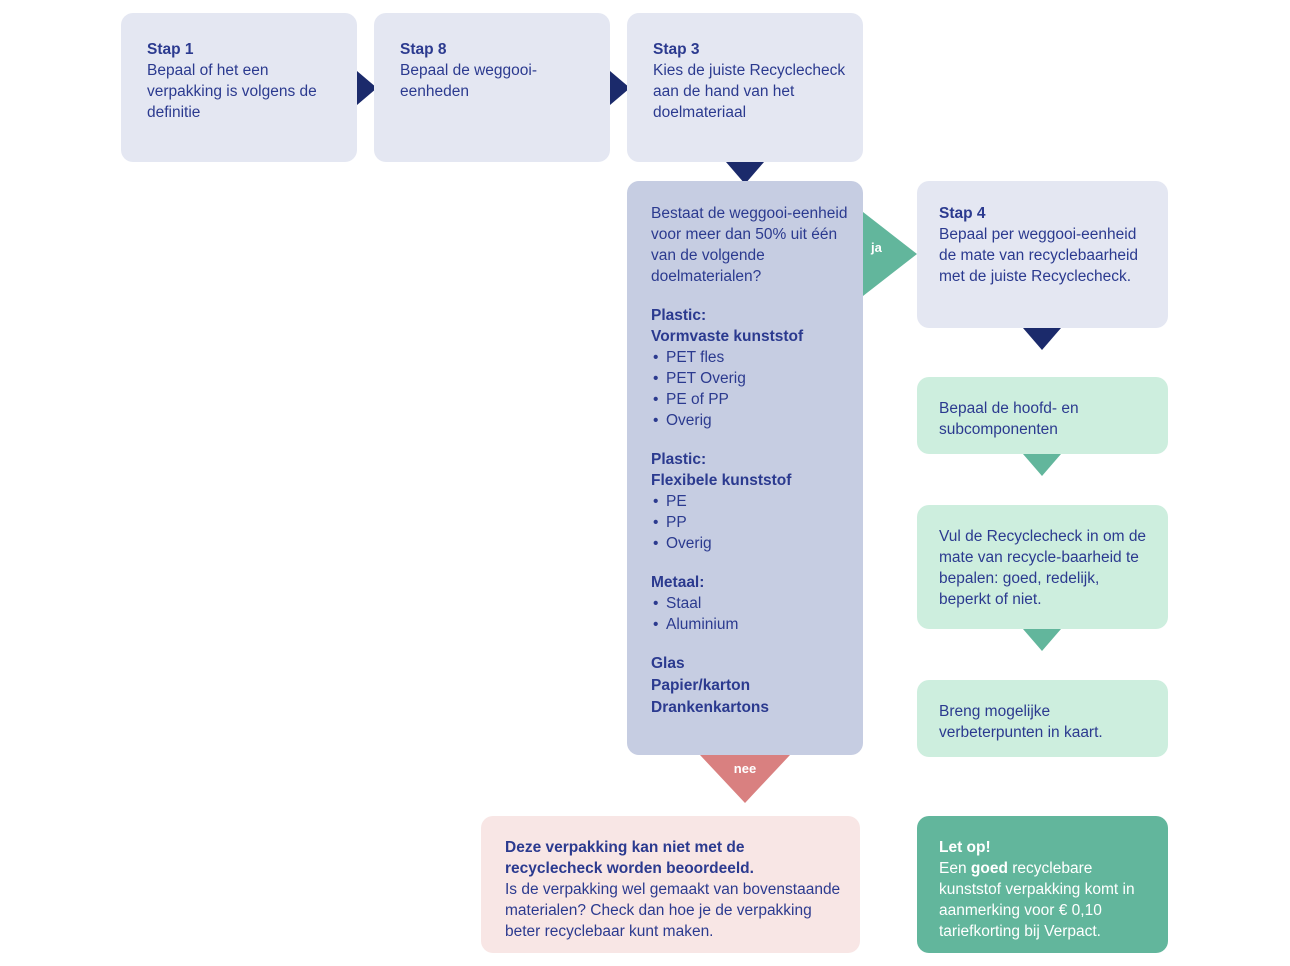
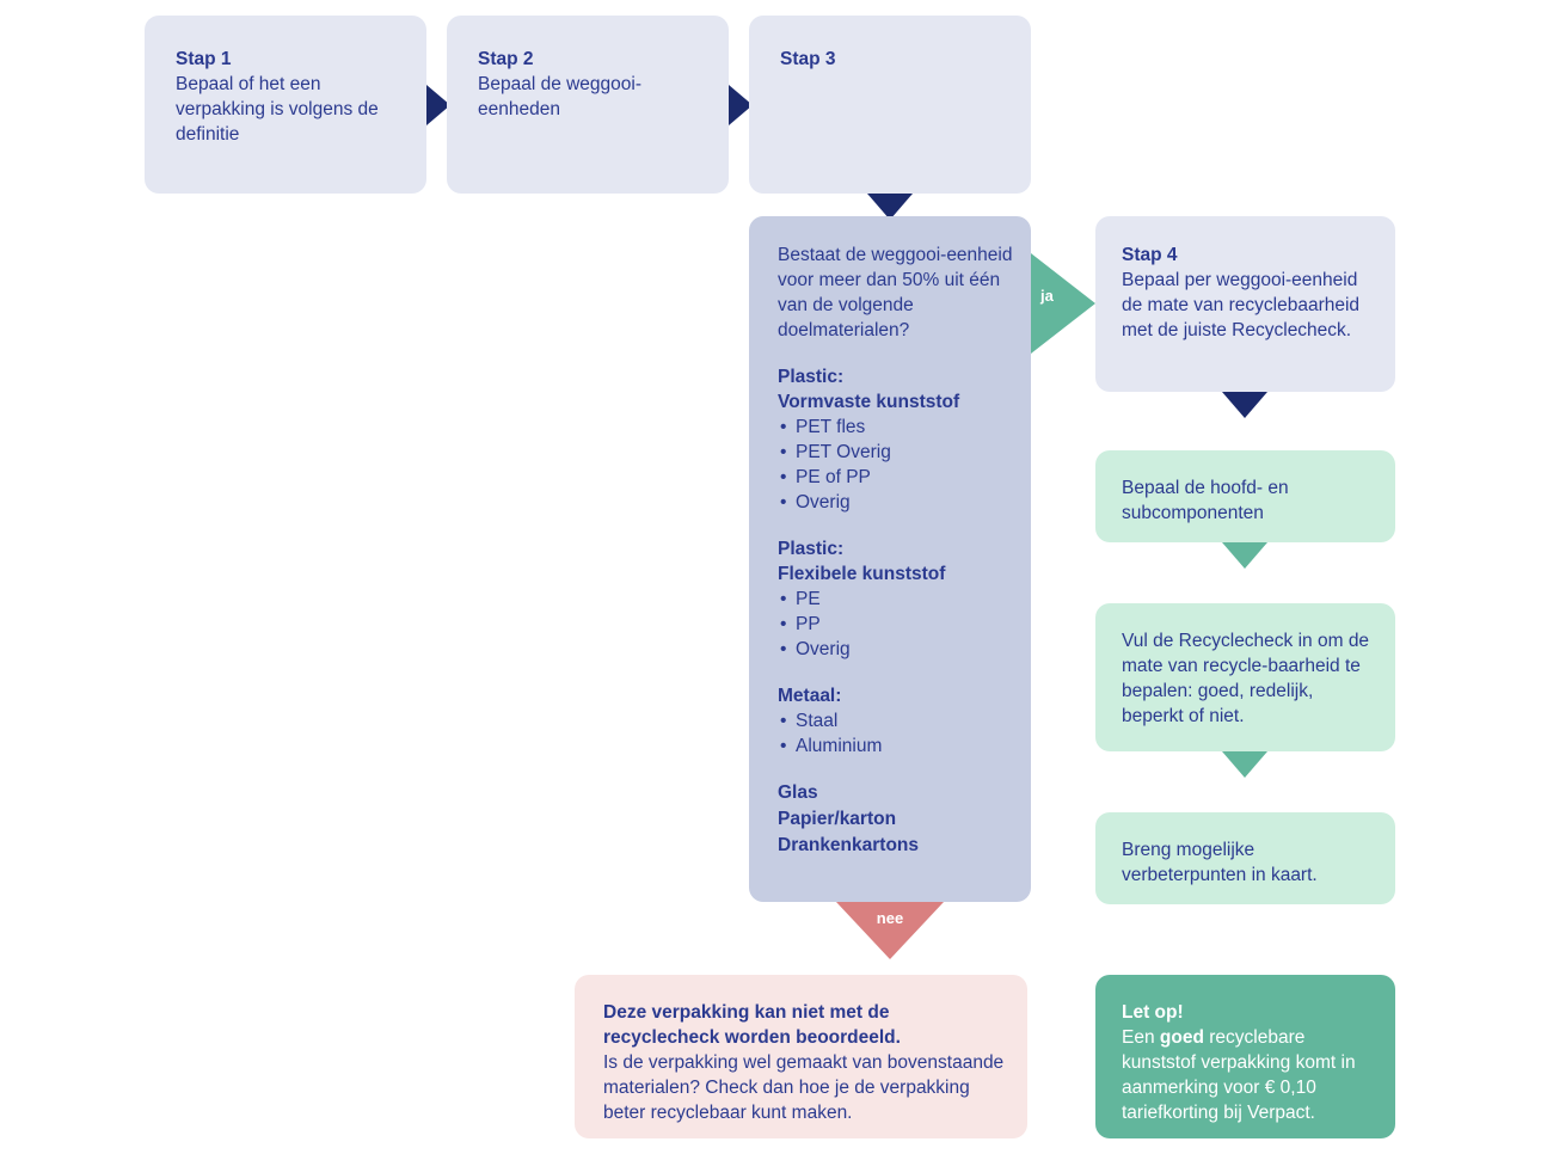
  Stap 1
  Bepaal of het een verpakking is volgens de definitie
- Stap 8
+ Stap 2
  Bepaal de weggooi-eenheden
  Stap 3
- Kies de juiste Recyclecheck aan de hand van het doelmateriaal
  Bestaat de weggooi-eenheid voor meer dan 50% uit één van de volgende doelmaterialen?
  Plastic:
  Vormvaste kunststof
  PET fles
  PET Overig
  PE of PP
  Overig
  Plastic:
  Flexibele kunststof
  PE
  PP
  Overig
  Metaal:
  Staal
  Aluminium
  Glas
  Papier/karton
  Drankenkartons
  ja
  Stap 4
  Bepaal per weggooi-eenheid de mate van recyclebaarheid met de juiste Recyclecheck.
  Bepaal de hoofd- en subcomponenten
  Vul de Recyclecheck in om de mate van recycle-baarheid te bepalen: goed, redelijk, beperkt of niet.
  Breng mogelijke verbeterpunten in kaart.
  nee
  Deze verpakking kan niet met de recyclecheck worden beoordeeld.
  Is de verpakking wel gemaakt van bovenstaande materialen? Check dan hoe je de verpakking beter recyclebaar kunt maken.
  Let op!
  Een goed recyclebare kunststof verpakking komt in aanmerking voor € 0,10 tariefkorting bij Verpact.
